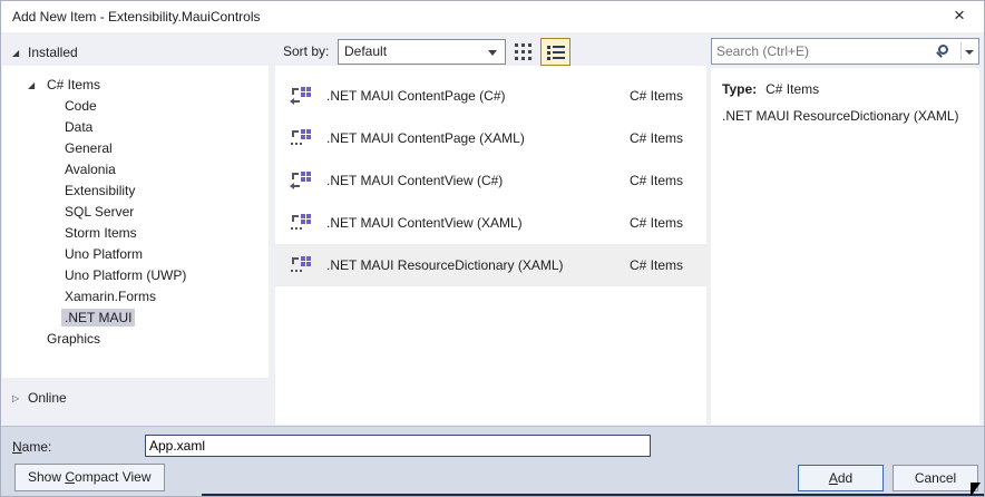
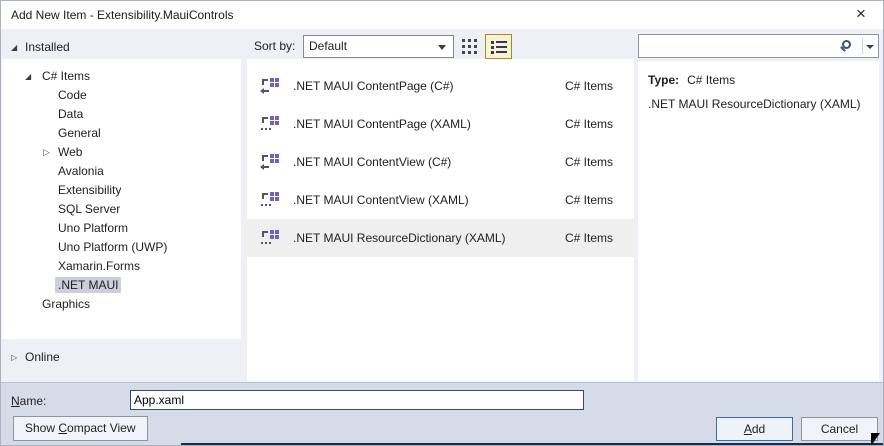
  Add New Item - Extensibility.MauiControls
  ×
  ◢ Installed
  ▷ Online
  ◢
  C# Items
  Code
  Data
  General
+ ▷
+ Web
  Avalonia
  Extensibility
  SQL Server
- Storm Items
  Uno Platform
  Uno Platform (UWP)
  Xamarin.Forms
  .NET MAUI
  Graphics
  Sort by:
  Default
  .NET MAUI ContentPage (C#)
  C# Items
  .NET MAUI ContentPage (XAML)
  C# Items
  .NET MAUI ContentView (C#)
  C# Items
  .NET MAUI ContentView (XAML)
  C# Items
  .NET MAUI ResourceDictionary (XAML)
  C# Items
- Search (Ctrl+E)
  Type: C# Items
  .NET MAUI ResourceDictionary (XAML)
  Name:
  App.xaml
  Show Compact View
  Add
  Cancel
